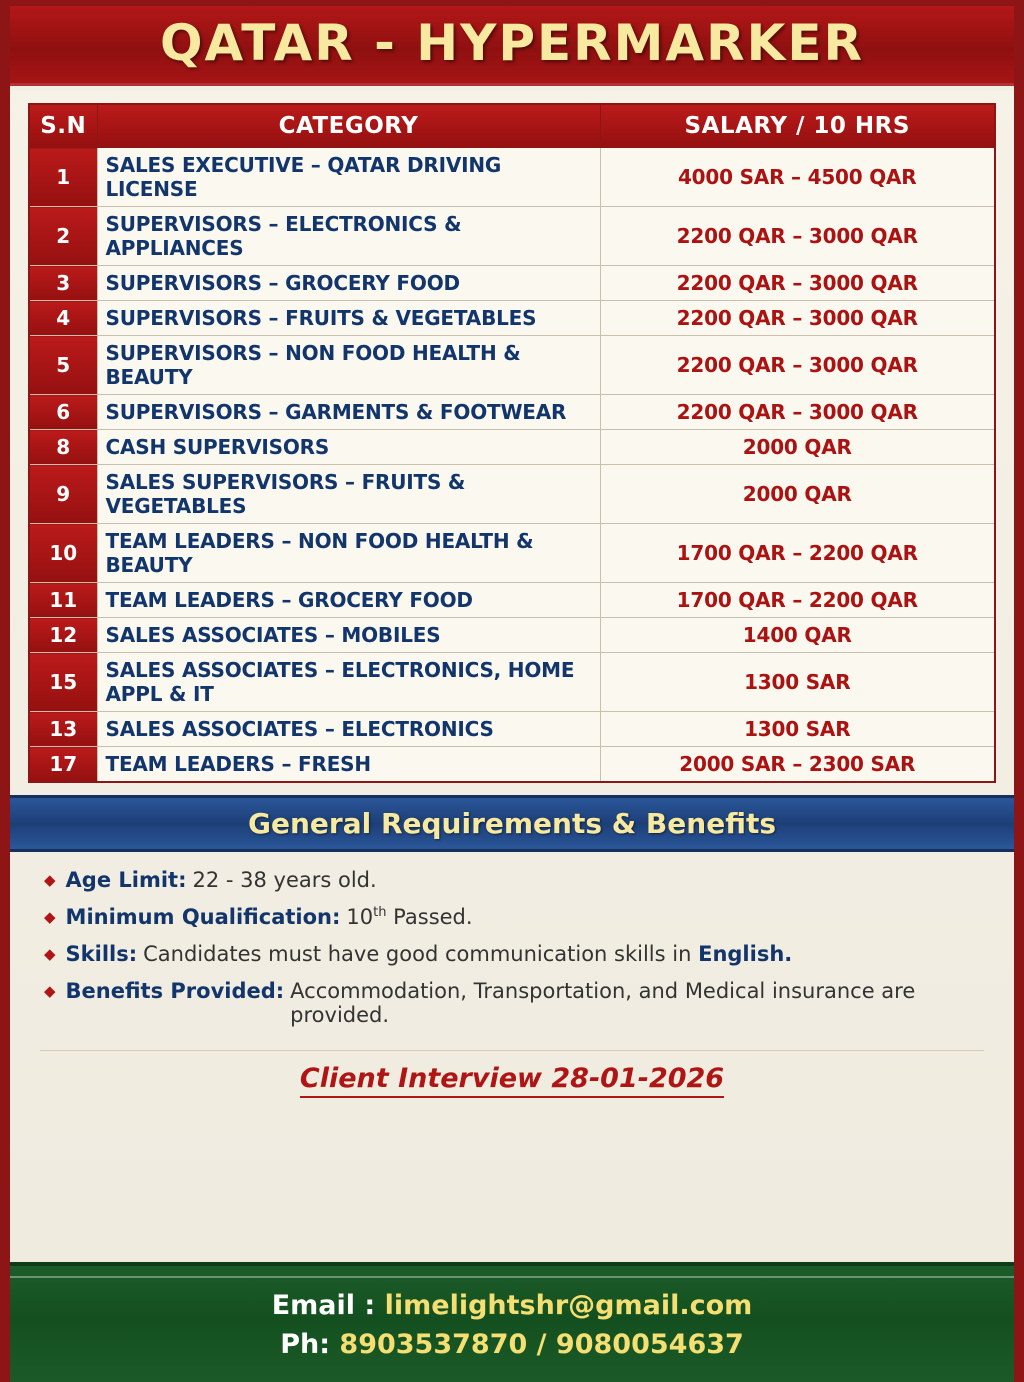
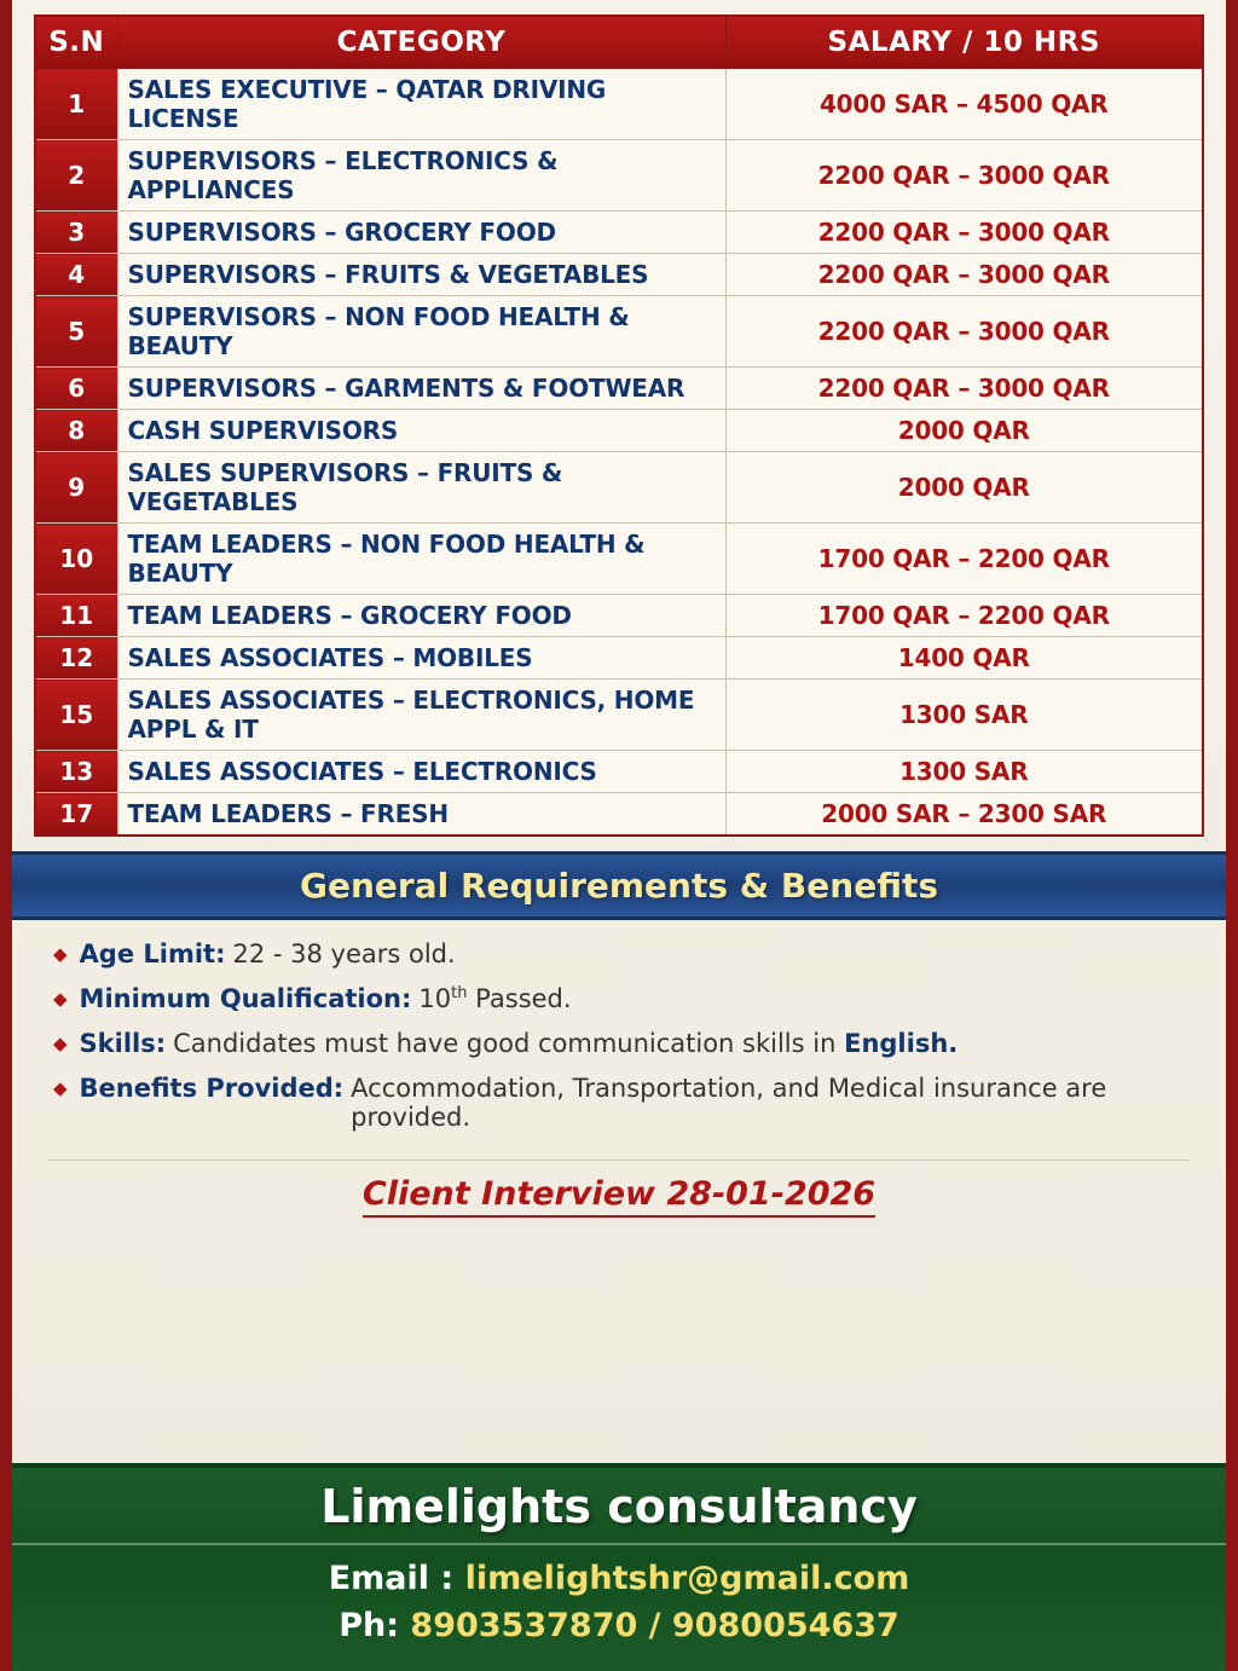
- QATAR - HYPERMARKER
  S.N	CATEGORY	SALARY / 10 HRS
  1	SALES EXECUTIVE – QATAR DRIVING LICENSE	4000 SAR – 4500 QAR
  2	SUPERVISORS – ELECTRONICS & APPLIANCES	2200 QAR – 3000 QAR
  3	SUPERVISORS – GROCERY FOOD	2200 QAR – 3000 QAR
  4	SUPERVISORS – FRUITS & VEGETABLES	2200 QAR – 3000 QAR
  5	SUPERVISORS – NON FOOD HEALTH & BEAUTY	2200 QAR – 3000 QAR
  6	SUPERVISORS – GARMENTS & FOOTWEAR	2200 QAR – 3000 QAR
  8	CASH SUPERVISORS	2000 QAR
  9	SALES SUPERVISORS – FRUITS & VEGETABLES	2000 QAR
  10	TEAM LEADERS – NON FOOD HEALTH & BEAUTY	1700 QAR – 2200 QAR
  11	TEAM LEADERS – GROCERY FOOD	1700 QAR – 2200 QAR
  12	SALES ASSOCIATES – MOBILES	1400 QAR
  15	SALES ASSOCIATES – ELECTRONICS, HOME APPL & IT	1300 SAR
  13	SALES ASSOCIATES – ELECTRONICS	1300 SAR
  17	TEAM LEADERS – FRESH	2000 SAR – 2300 SAR
  General Requirements & Benefits
  ◆
  Age Limit:
  22 - 38 years old.
  ◆
  Minimum Qualification:
  10th Passed.
  ◆
  Skills:
  Candidates must have good communication skills in English.
  ◆
  Benefits Provided:
  Accommodation, Transportation, and Medical insurance are provided.
  Client Interview 28-01-2026
+ Limelights consultancy
  Email : limelightshr@gmail.com
  Ph: 8903537870 / 9080054637
